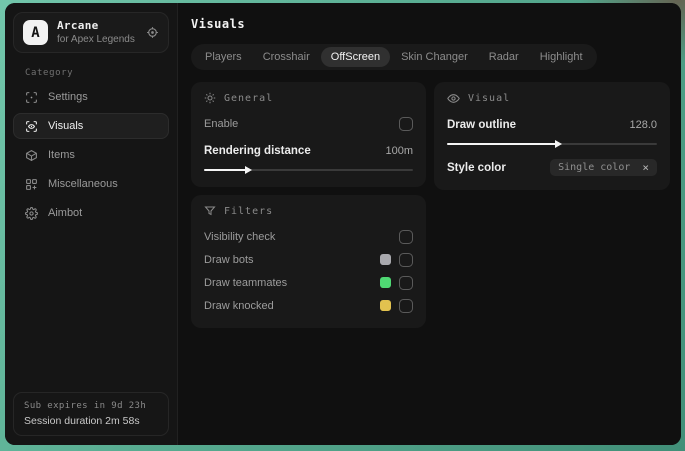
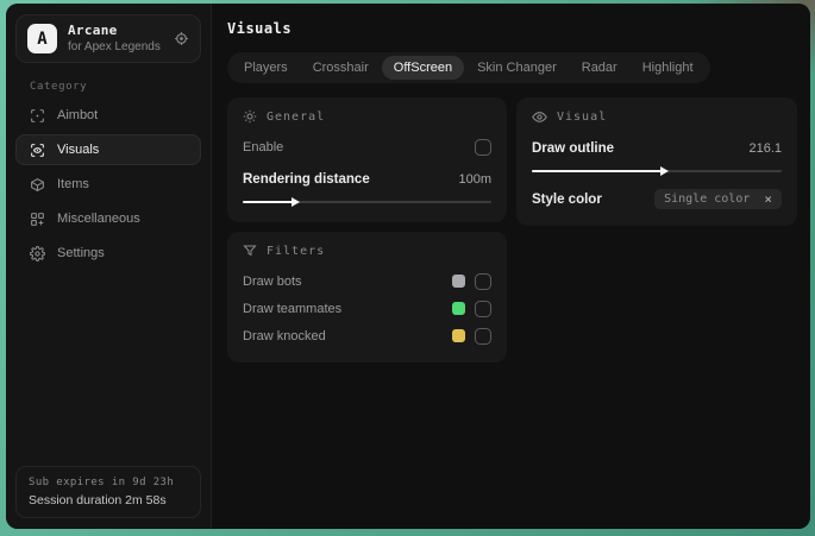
  A
  Arcane
  for Apex Legends
  Category
- Settings
+ Aimbot
  Visuals
  Items
  Miscellaneous
- Aimbot
+ Settings
  Sub expires in 9d 23h
  Session duration 2m 58s
  Visuals
  Players
  Crosshair
  OffScreen
  Skin Changer
  Radar
  Highlight
  General
  Enable
  Rendering distance
  100m
  Filters
- Visibility check
  Draw bots
  Draw teammates
  Draw knocked
  Visual
  Draw outline
- 128.0
+ 216.1
  Style color
  Single color
  ×
